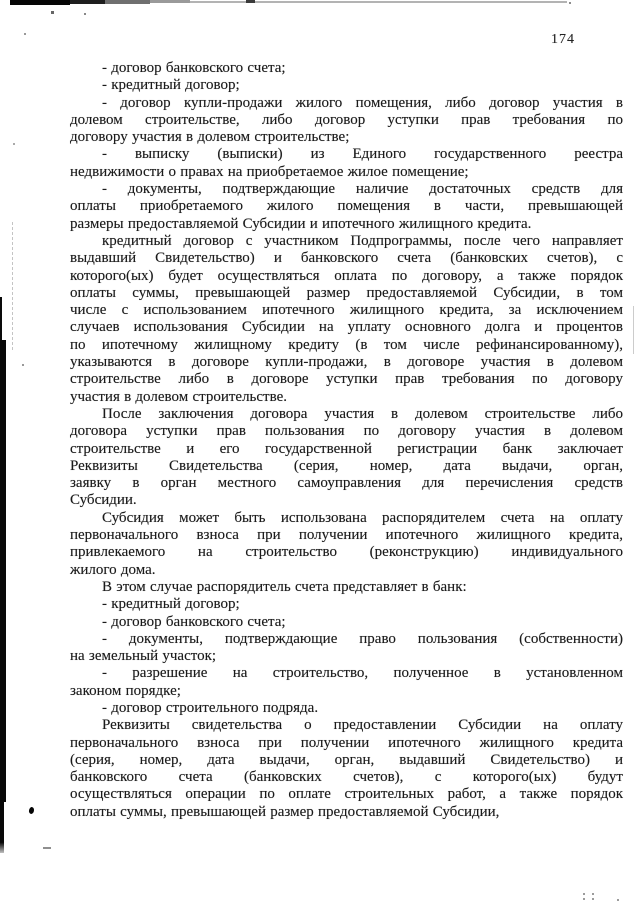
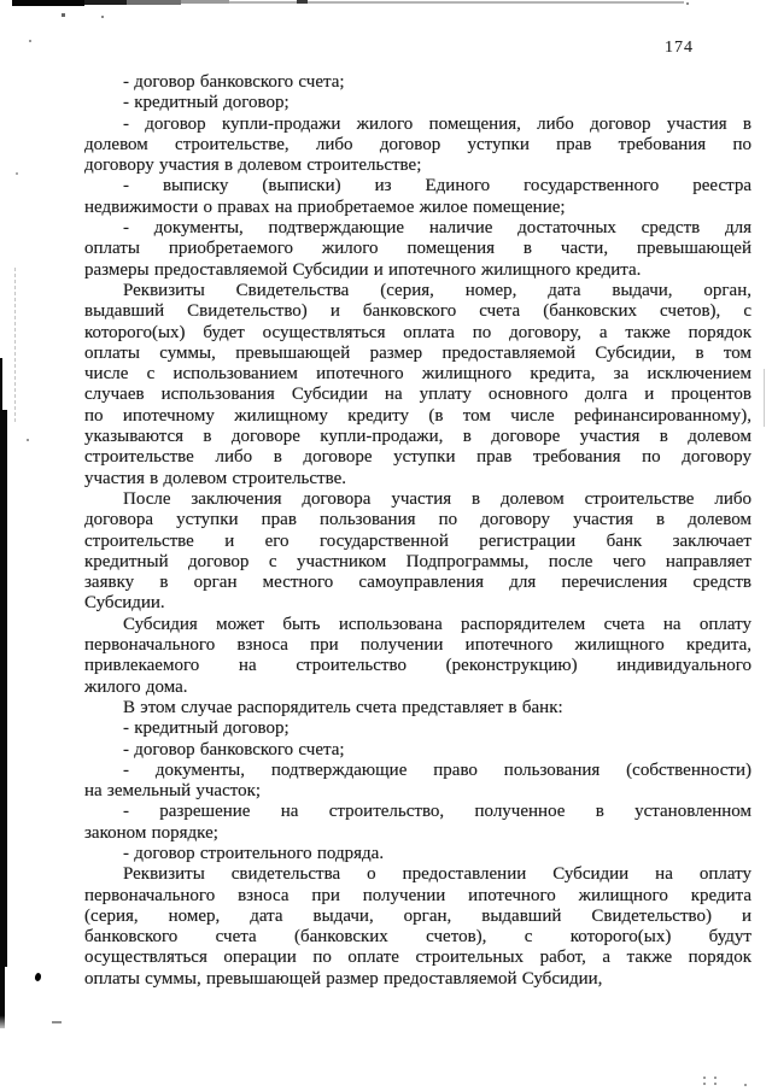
  174
  - договор банковского счета;
  - кредитный договор;
  - договор купли-продажи жилого помещения, либо договор участия в
  долевом строительстве, либо договор уступки прав требования по
  договору участия в долевом строительстве;
  - выписку (выписки) из Единого государственного реестра
  недвижимости о правах на приобретаемое жилое помещение;
  - документы, подтверждающие наличие достаточных средств для
  оплаты приобретаемого жилого помещения в части, превышающей
  размеры предоставляемой Субсидии и ипотечного жилищного кредита.
- кредитный договор с участником Подпрограммы, после чего направляет
+ Реквизиты Свидетельства (серия, номер, дата выдачи, орган,
  выдавший Свидетельство) и банковского счета (банковских счетов), с
  которого(ых) будет осуществляться оплата по договору, а также порядок
  оплаты суммы, превышающей размер предоставляемой Субсидии, в том
  числе с использованием ипотечного жилищного кредита, за исключением
  случаев использования Субсидии на уплату основного долга и процентов
  по ипотечному жилищному кредиту (в том числе рефинансированному),
  указываются в договоре купли-продажи, в договоре участия в долевом
  строительстве либо в договоре уступки прав требования по договору
  участия в долевом строительстве.
  После заключения договора участия в долевом строительстве либо
  договора уступки прав пользования по договору участия в долевом
  строительстве и его государственной регистрации банк заключает
- Реквизиты Свидетельства (серия, номер, дата выдачи, орган,
+ кредитный договор с участником Подпрограммы, после чего направляет
  заявку в орган местного самоуправления для перечисления средств
  Субсидии.
  Субсидия может быть использована распорядителем счета на оплату
  первоначального взноса при получении ипотечного жилищного кредита,
  привлекаемого на строительство (реконструкцию) индивидуального
  жилого дома.
  В этом случае распорядитель счета представляет в банк:
  - кредитный договор;
  - договор банковского счета;
  - документы, подтверждающие право пользования (собственности)
  на земельный участок;
  - разрешение на строительство, полученное в установленном
  законом порядке;
  - договор строительного подряда.
  Реквизиты свидетельства о предоставлении Субсидии на оплату
  первоначального взноса при получении ипотечного жилищного кредита
  (серия, номер, дата выдачи, орган, выдавший Свидетельство) и
  банковского счета (банковских счетов), с которого(ых) будут
  осуществляться операции по оплате строительных работ, а также порядок
  оплаты суммы, превышающей размер предоставляемой Субсидии,
